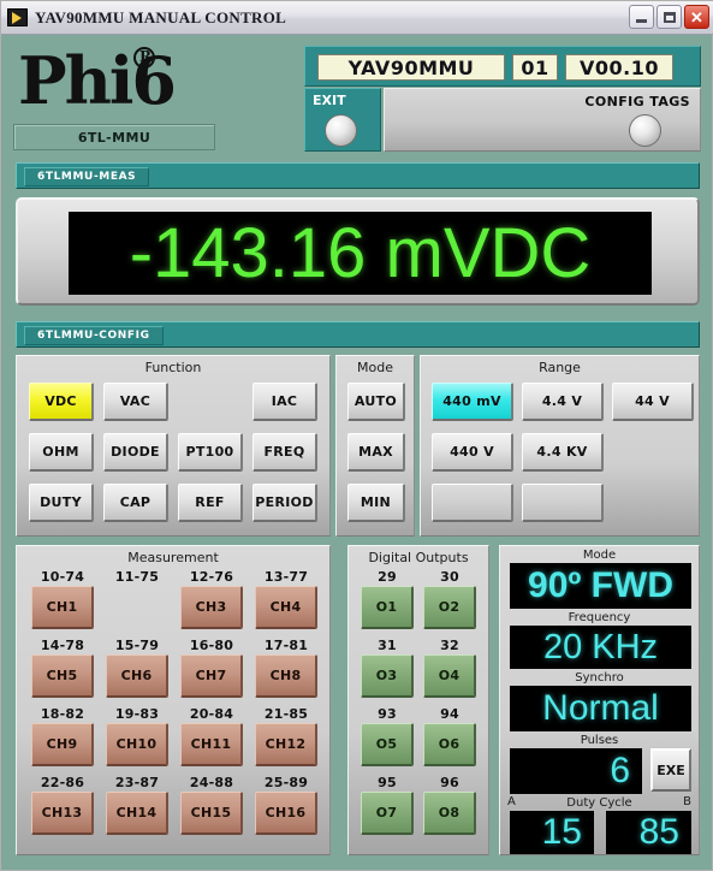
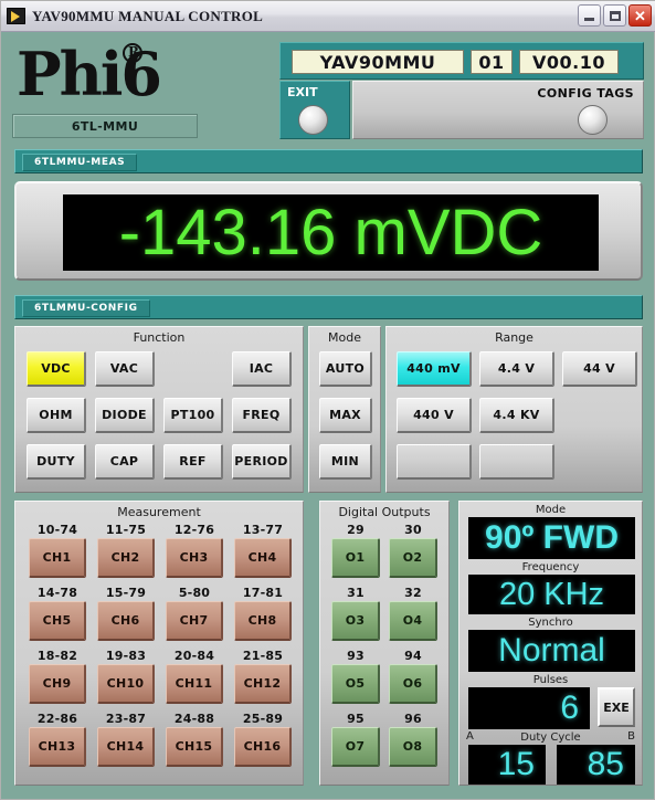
  YAV90MMU MANUAL CONTROL
  ✕
  Phi6
  R
  6TL-MMU
  YAV90MMU
  01
  V00.10
  EXIT
  CONFIG TAGS
  6TLMMU-MEAS
  -143.16 mVDC
  6TLMMU-CONFIG
  Function
  VDC
  VAC
  IAC
  OHM
  DIODE
  PT100
  FREQ
  DUTY
  CAP
  REF
  PERIOD
  Mode
  AUTO
  MAX
  MIN
  Range
  440 mV
  4.4 V
  44 V
  440 V
  4.4 KV
  Measurement
  10-74
  CH1
  11-75
+ CH2
  12-76
  CH3
  13-77
  CH4
  14-78
  CH5
  15-79
  CH6
- 16-80
+ 5-80
  CH7
  17-81
  CH8
  18-82
  CH9
  19-83
  CH10
  20-84
  CH11
  21-85
  CH12
  22-86
  CH13
  23-87
  CH14
  24-88
  CH15
  25-89
  CH16
  Digital Outputs
  29
  O1
  30
  O2
  31
  O3
  32
  O4
  93
  O5
  94
  O6
  95
  O7
  96
  O8
  Mode
  90º FWD
  Frequency
  20 KHz
  Synchro
  Normal
  Pulses
  6
  EXE
  Duty Cycle
  A
  B
  15
  85
